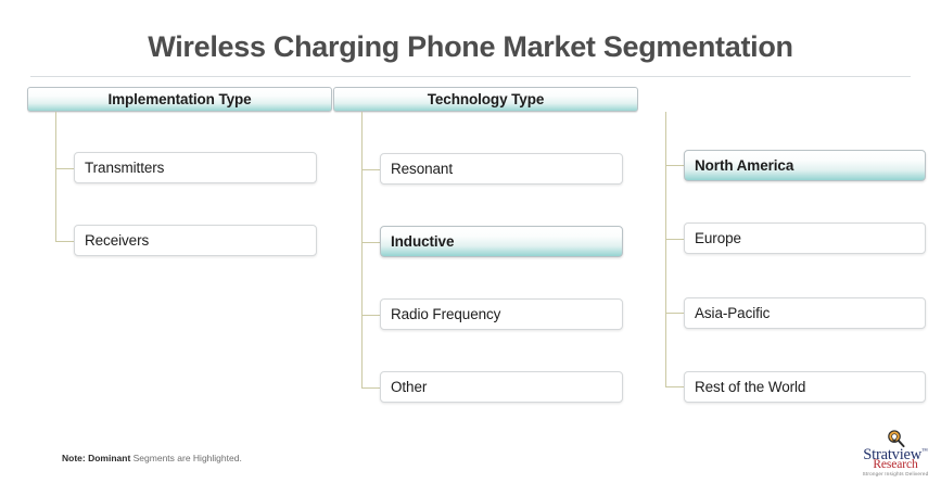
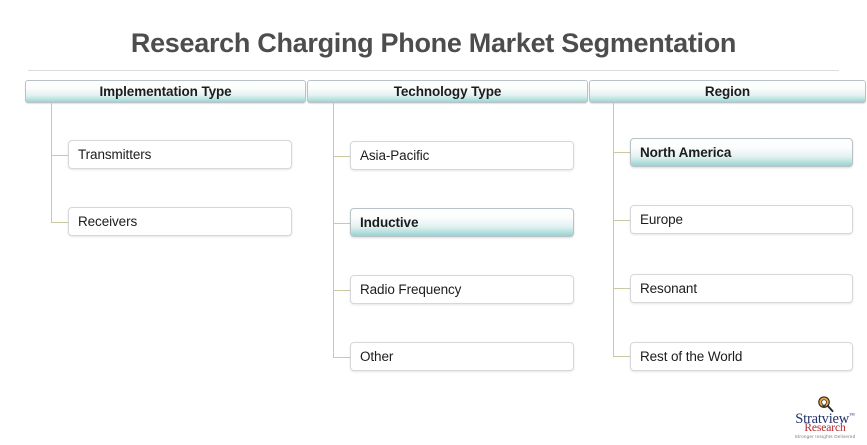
- Wireless Charging Phone Market Segmentation
+ Research Charging Phone Market Segmentation
  Implementation Type
  Transmitters
  Receivers
  Technology Type
- Resonant
+ Asia-Pacific
  Inductive
  Radio Frequency
  Other
+ Region
  North America
  Europe
- Asia-Pacific
+ Resonant
  Rest of the World
- Note: Dominant Segments are Highlighted.
  Stratview
  Research
